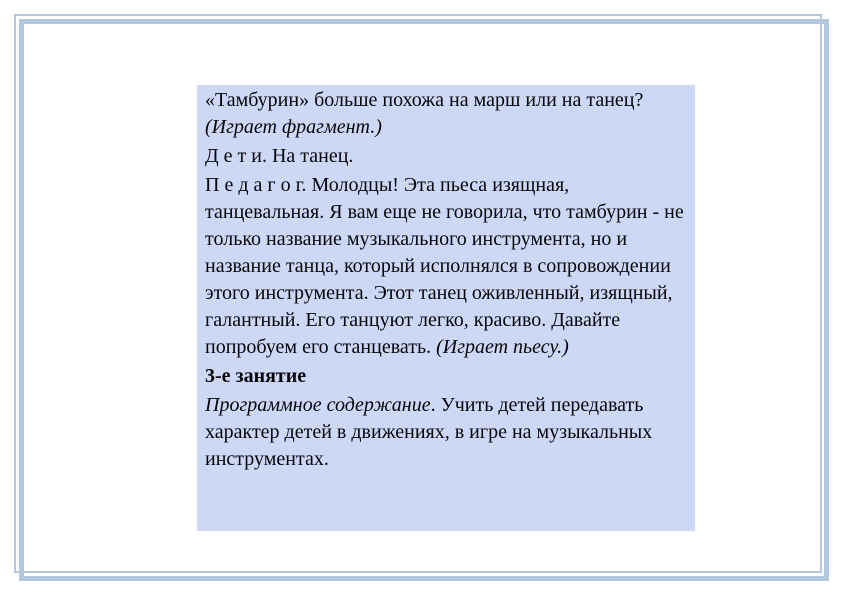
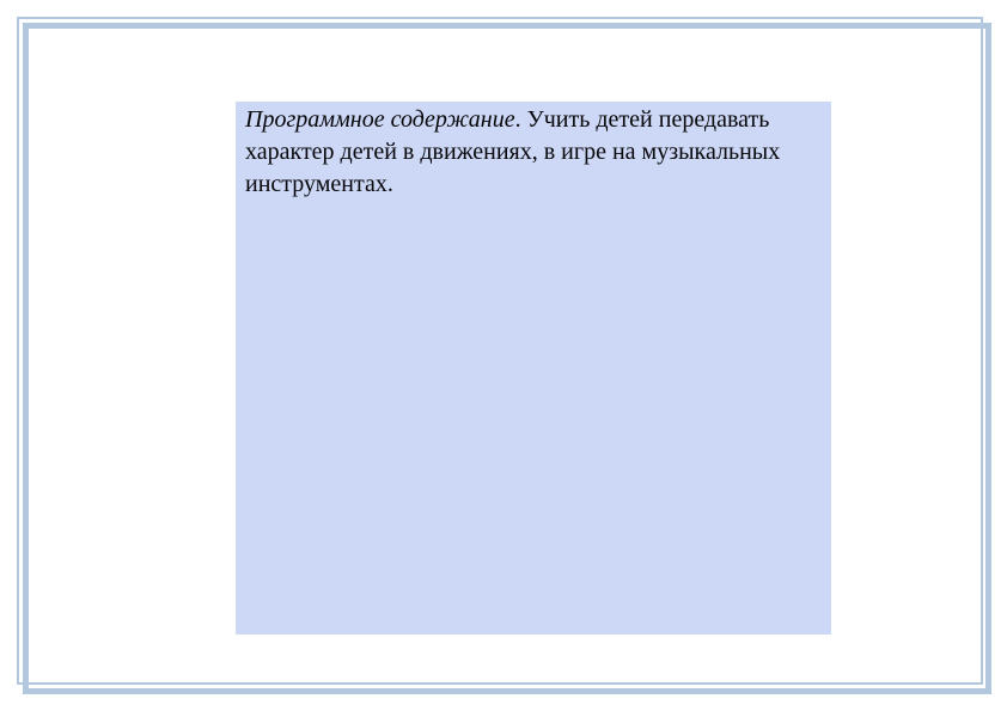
- «Тамбурин» больше похожа на марш или на танец? (Играет фрагмент.)
- Д е т и. На танец.
- П е д а г о г. Молодцы! Эта пьеса изящная, танцевальная. Я вам еще не говорила, что тамбурин - не только название музыкального инструмента, но и название танца, который исполнялся в сопровождении этого инструмента. Этот танец оживленный, изящный, галантный. Его танцуют легко, красиво. Давайте попробуем его станцевать. (Играет пьесу.)
- 3-е занятие
  Программное содержание. Учить детей передавать характер детей в движениях, в игре на музыкальных инструментах.
